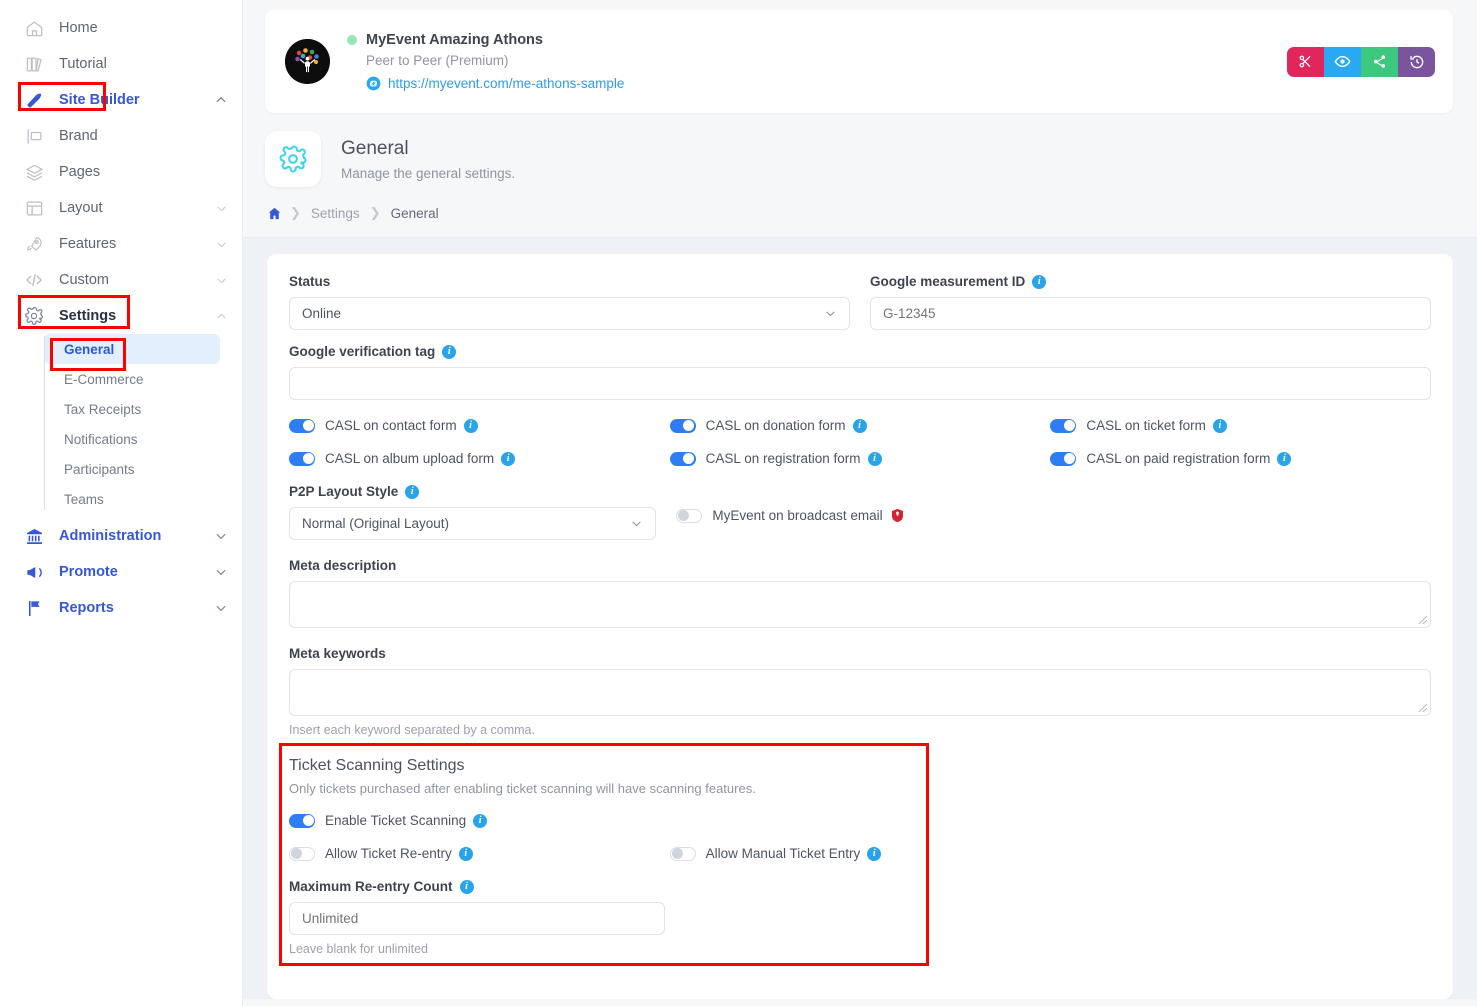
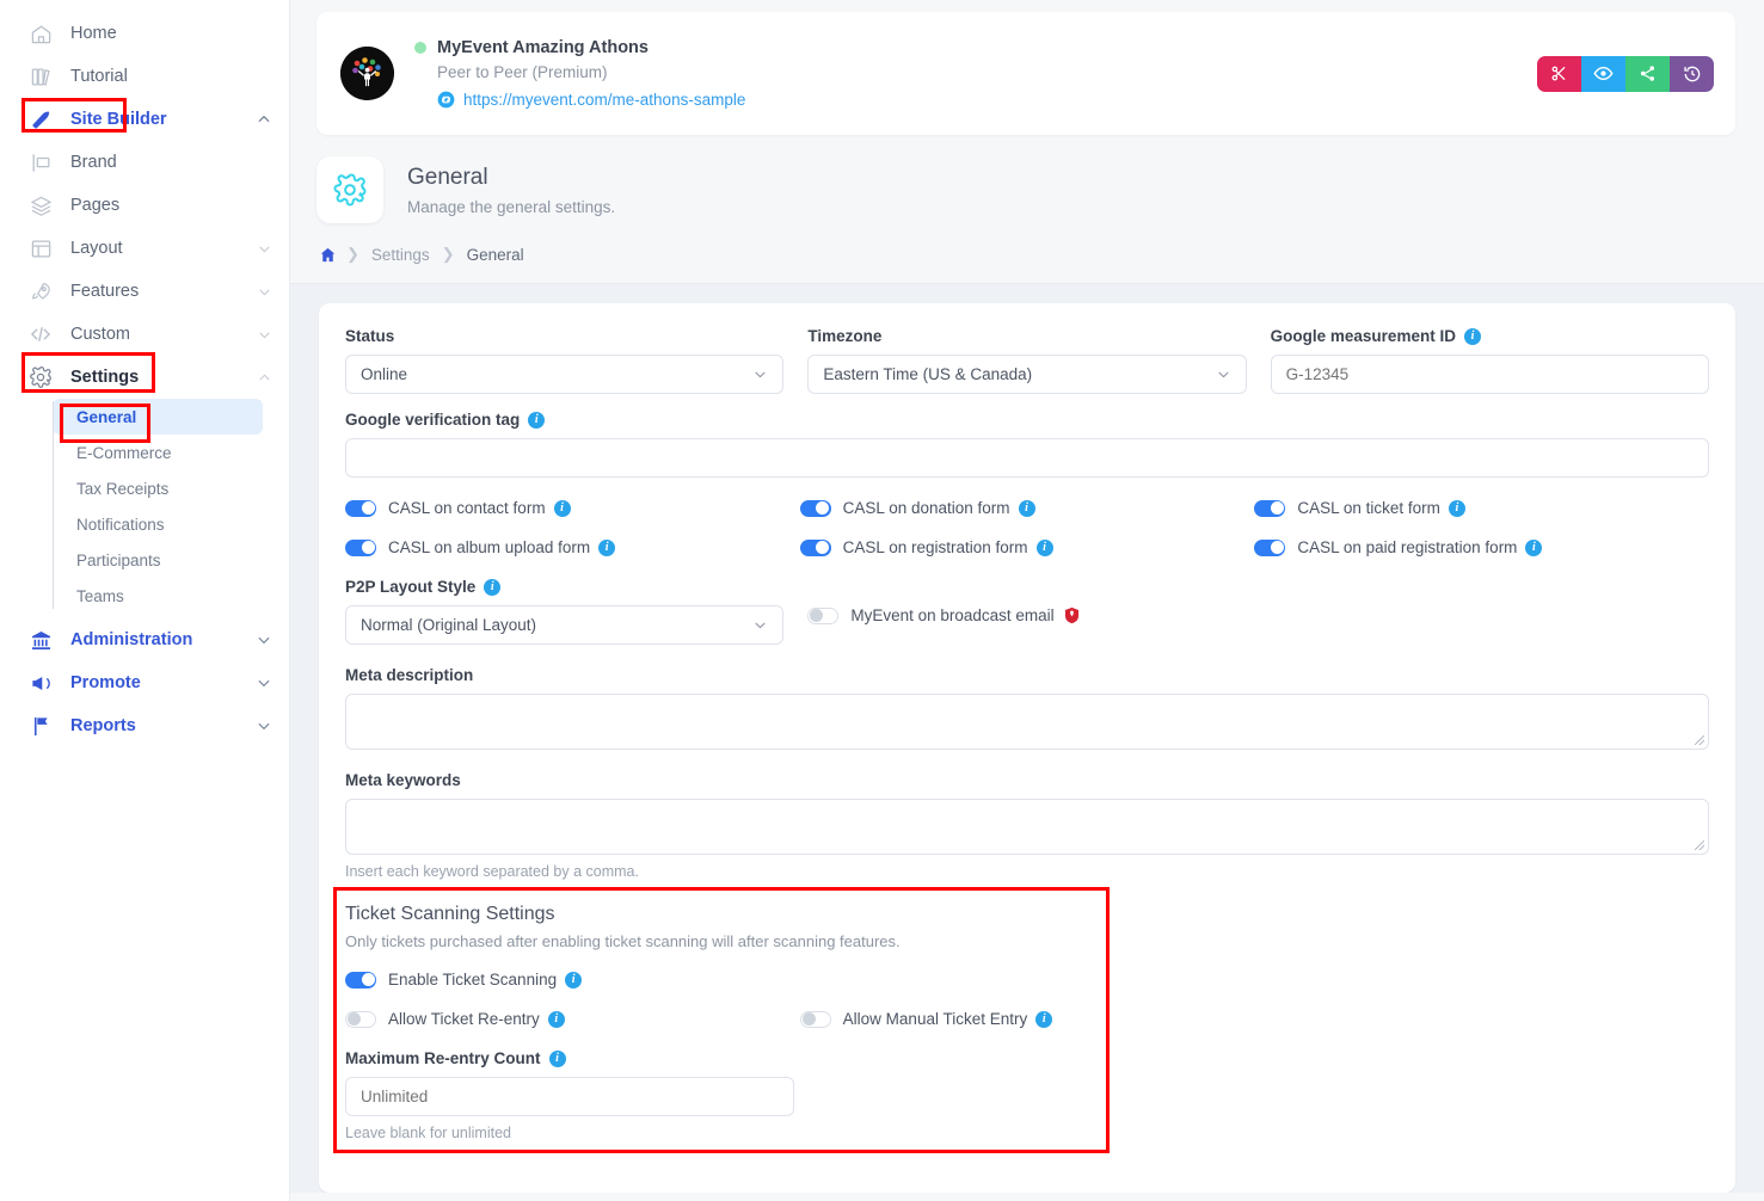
  Home
  Tutorial
  Site Builder
  Brand
  Pages
  Layout
  Features
  Custom
  Settings
  General
  E-Commerce
  Tax Receipts
  Notifications
  Participants
  Teams
  Administration
  Promote
  Reports
  MyEvent Amazing Athons
  Peer to Peer (Premium)
  https://myevent.com/me-athons-sample
  General
  Manage the general settings.
  ❯
  Settings
  ❯
  General
  Status
  Online
+ Timezone
+ Eastern Time (US & Canada)
  Google measurement ID
  i
  G-12345
  Google verification tag
  i
  CASL on contact form
  i
  CASL on donation form
  i
  CASL on ticket form
  i
  CASL on album upload form
  i
  CASL on registration form
  i
  CASL on paid registration form
  i
  P2P Layout Style
  i
  Normal (Original Layout)
  MyEvent on broadcast email
  Meta description
  Meta keywords
  Insert each keyword separated by a comma.
  Ticket Scanning Settings
- Only tickets purchased after enabling ticket scanning will have scanning features.
+ Only tickets purchased after enabling ticket scanning will after scanning features.
  Enable Ticket Scanning
  i
  Allow Ticket Re-entry
  i
  Allow Manual Ticket Entry
  i
  Maximum Re-entry Count
  i
  Unlimited
  Leave blank for unlimited
